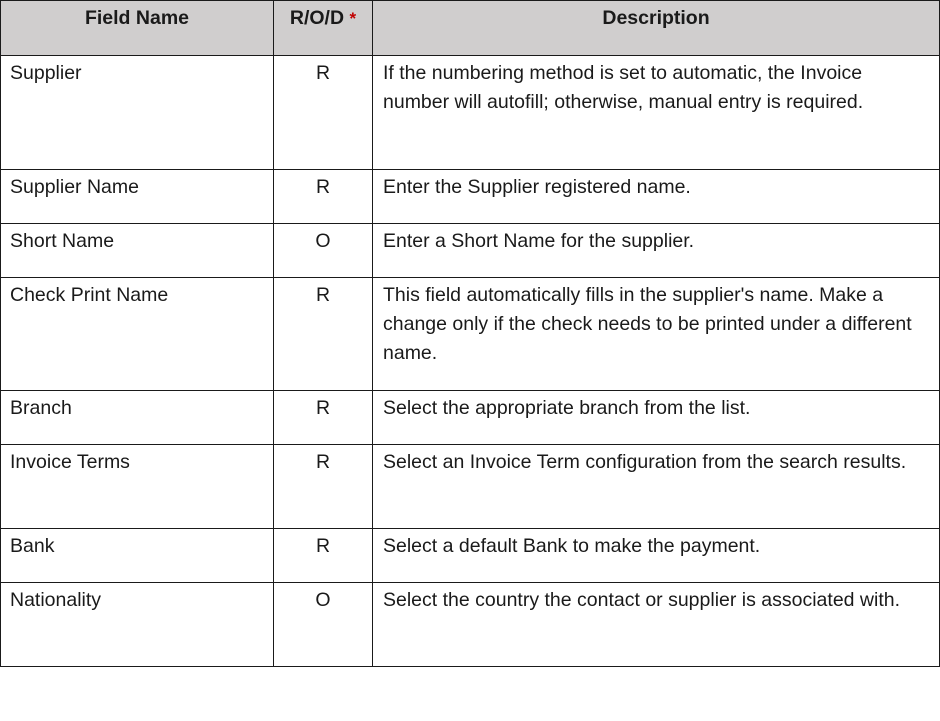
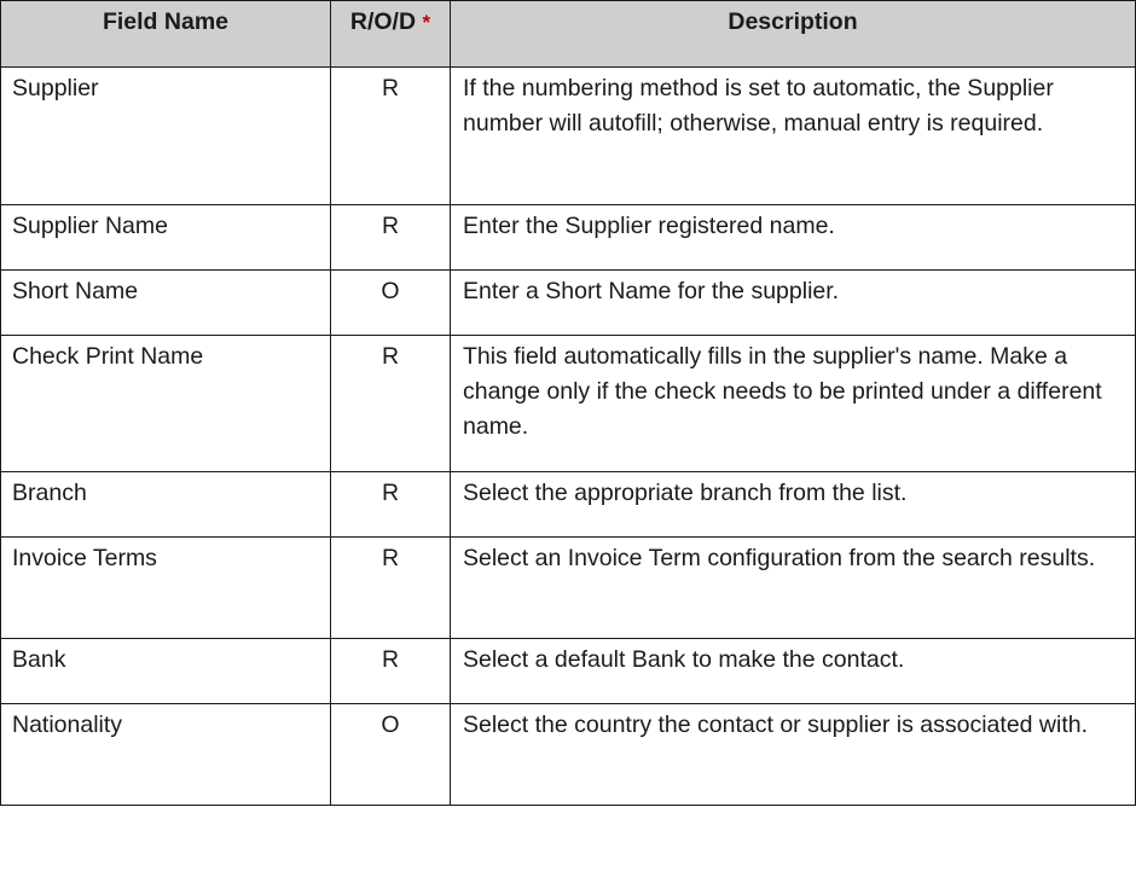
  Field Name	R/O/D *	Description
- Supplier	R	If the numbering method is set to automatic, the Invoice number will autofill; otherwise, manual entry is required.
+ Supplier	R	If the numbering method is set to automatic, the Supplier number will autofill; otherwise, manual entry is required.
  Supplier Name	R	Enter the Supplier registered name.
  Short Name	O	Enter a Short Name for the supplier.
  Check Print Name	R	This field automatically fills in the supplier's name. Make a change only if the check needs to be printed under a different name.
  Branch	R	Select the appropriate branch from the list.
  Invoice Terms	R	Select an Invoice Term configuration from the search results.
- Bank	R	Select a default Bank to make the payment.
+ Bank	R	Select a default Bank to make the contact.
  Nationality	O	Select the country the contact or supplier is associated with.
